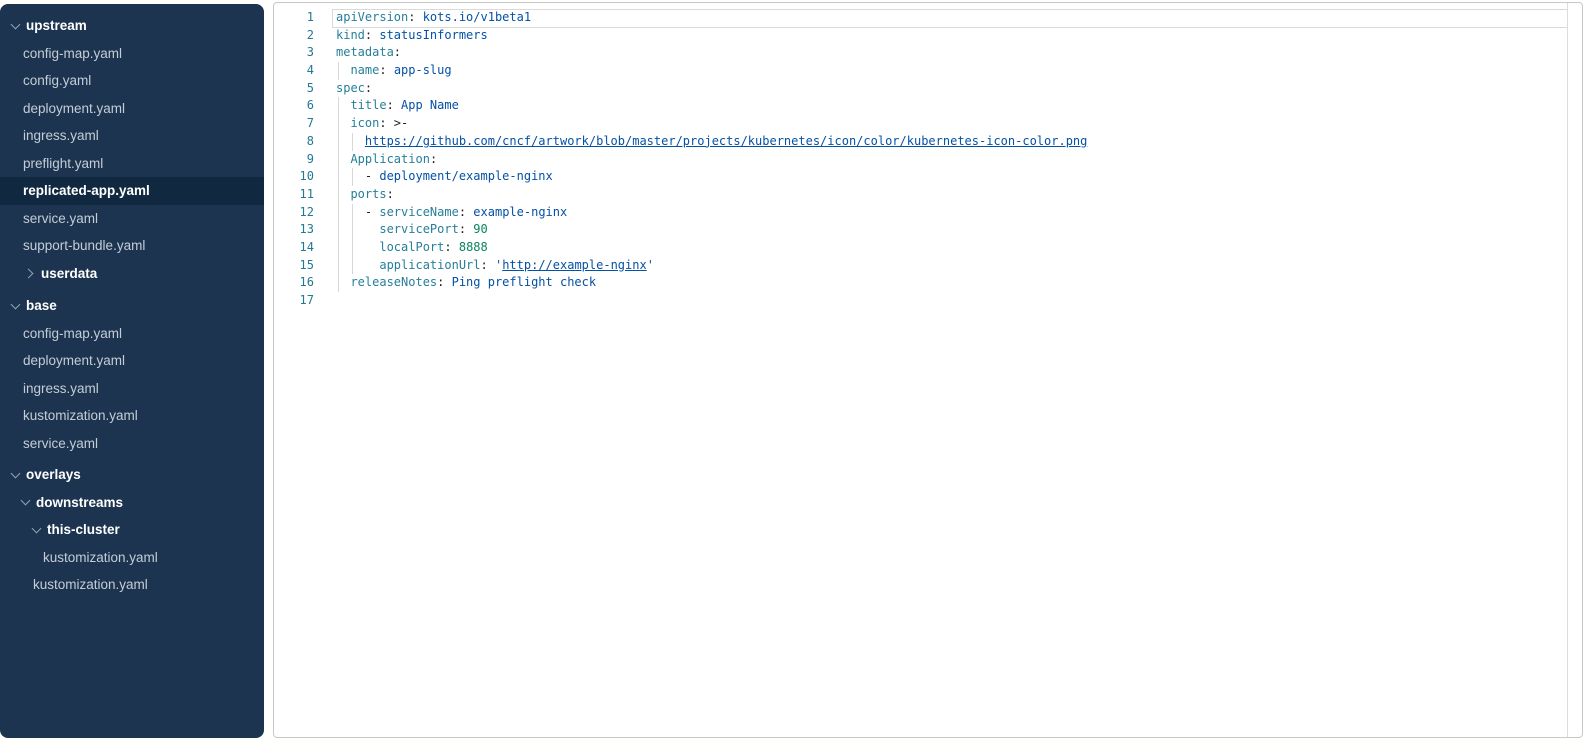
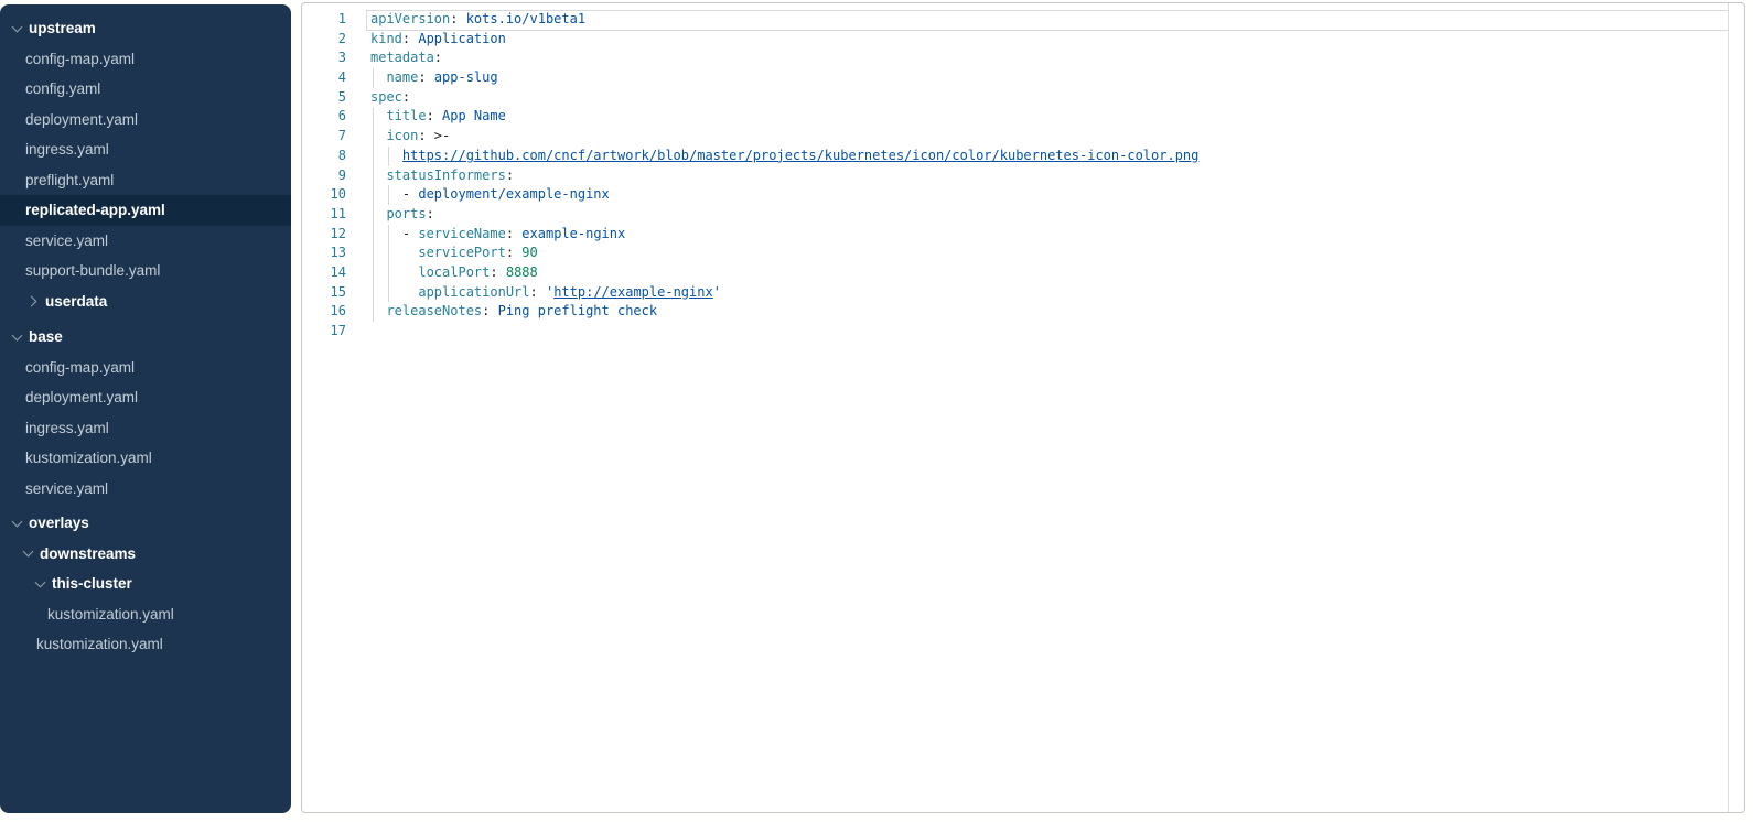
  upstream
  config-map.yaml
  config.yaml
  deployment.yaml
  ingress.yaml
  preflight.yaml
  replicated-app.yaml
  service.yaml
  support-bundle.yaml
  userdata
  base
  config-map.yaml
  deployment.yaml
  ingress.yaml
  kustomization.yaml
  service.yaml
  overlays
  downstreams
  this-cluster
  kustomization.yaml
  kustomization.yaml
  1
  apiVersion: kots.io/v1beta1
  2
- kind: statusInformers
+ kind: Application
  3
  metadata:
  4
  name: app-slug
  5
  spec:
  6
  title: App Name
  7
  icon: >-
  8
  https://github.com/cncf/artwork/blob/master/projects/kubernetes/icon/color/kubernetes-icon-color.png
  9
- Application:
+ statusInformers:
  10
  - deployment/example-nginx
  11
  ports:
  12
  - serviceName: example-nginx
  13
  servicePort: 90
  14
  localPort: 8888
  15
  applicationUrl: 'http://example-nginx'
  16
  releaseNotes: Ping preflight check
  17
